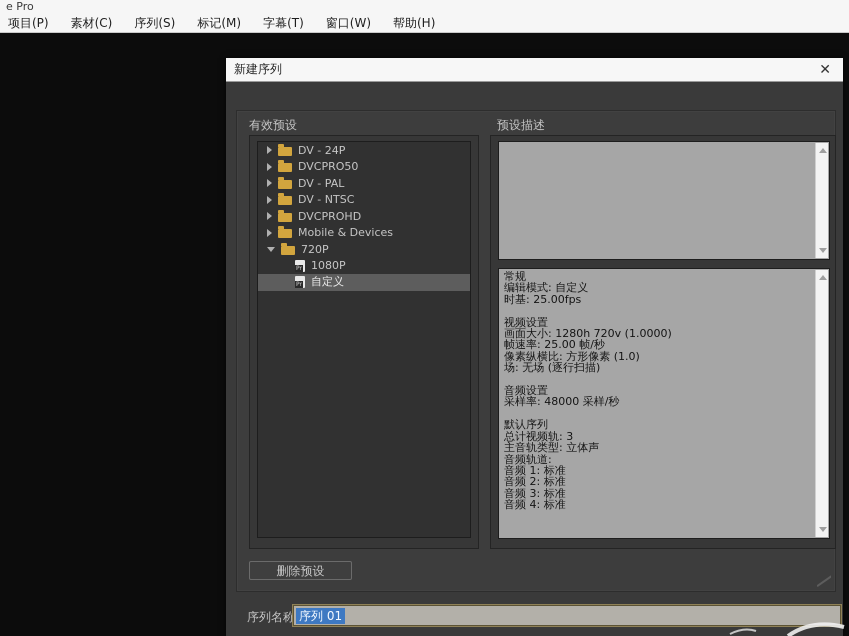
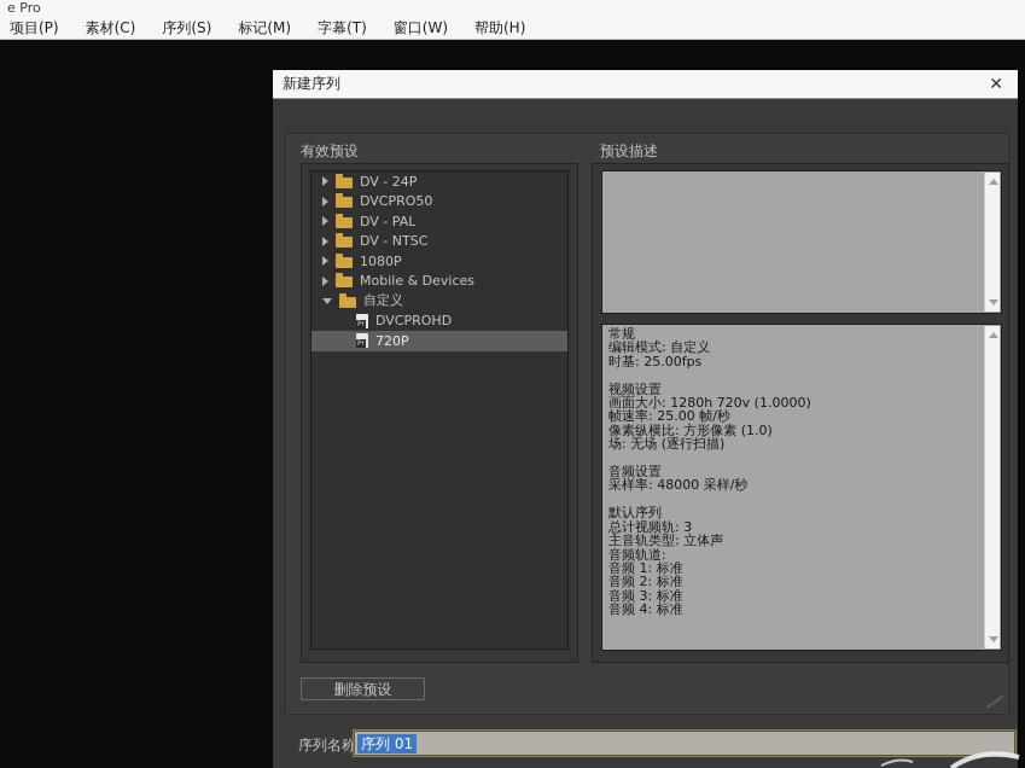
  e Pro
  项目(P)
  素材(C)
  序列(S)
  标记(M)
  字幕(T)
  窗口(W)
  帮助(H)
  新建序列
  ✕
  有效预设
  DV - 24P
  DVCPRO50
  DV - PAL
  DV - NTSC
- DVCPROHD
+ 1080P
  Mobile & Devices
- 720P
+ 自定义
- 1080P
+ DVCPROHD
- 自定义
+ 720P
  预设描述
  常规
  编辑模式: 自定义
  时基: 25.00fps
  视频设置
  画面大小: 1280h 720v (1.0000)
  帧速率: 25.00 帧/秒
  像素纵横比: 方形像素 (1.0)
  场: 无场 (逐行扫描)
  音频设置
  采样率: 48000 采样/秒
  默认序列
  总计视频轨: 3
  主音轨类型: 立体声
  音频轨道:
  音频 1: 标准
  音频 2: 标准
  音频 3: 标准
  音频 4: 标准
  删除预设
  序列名称
  序列 01
